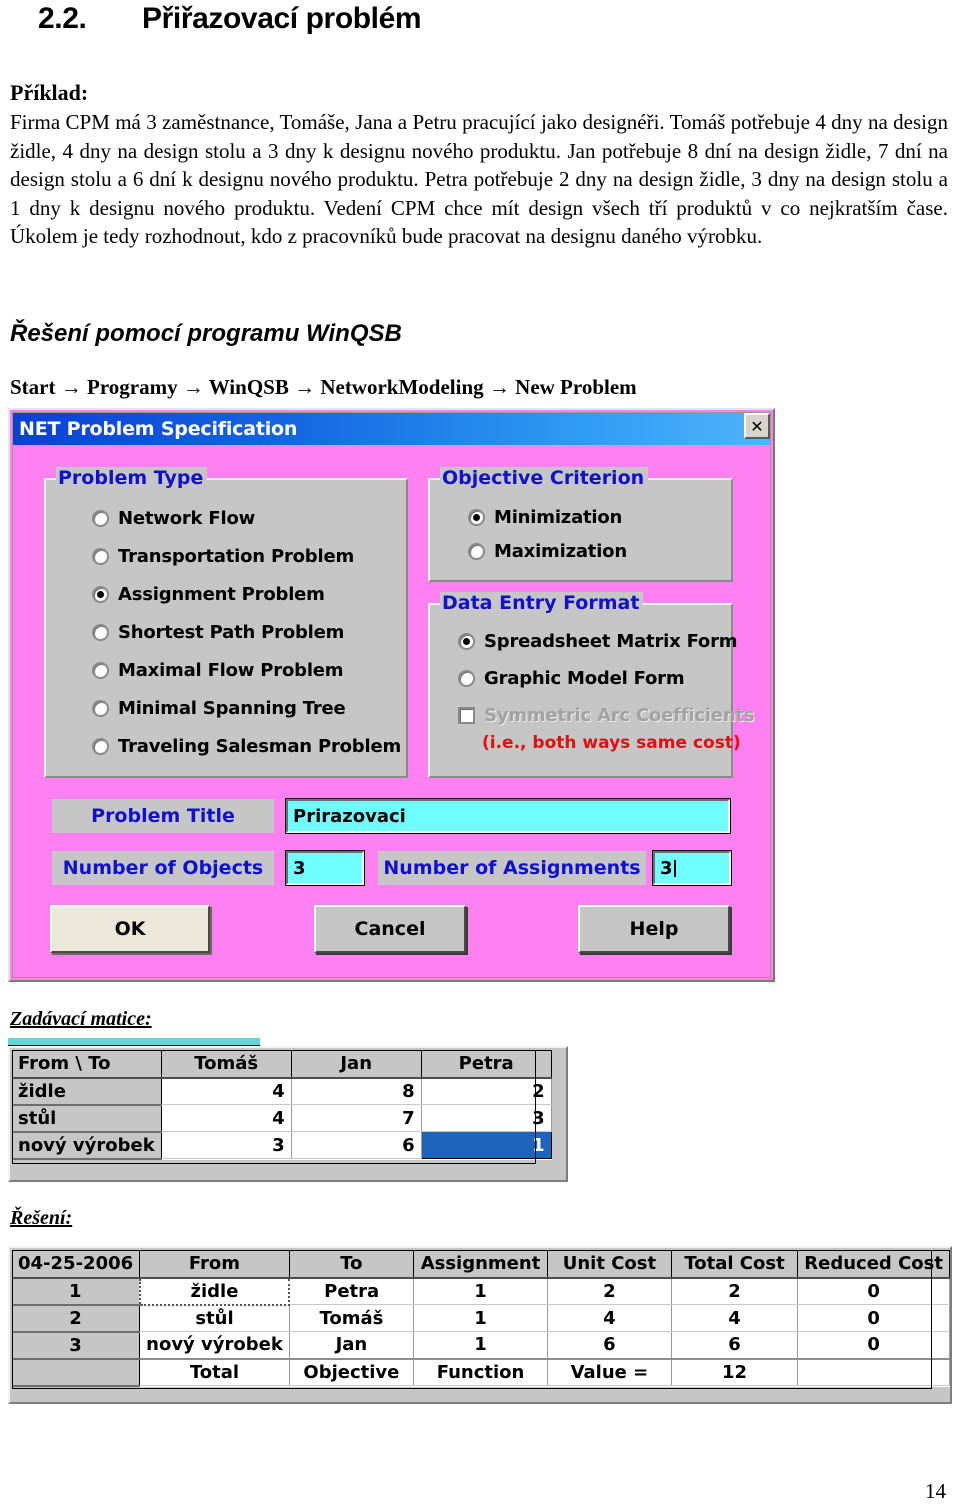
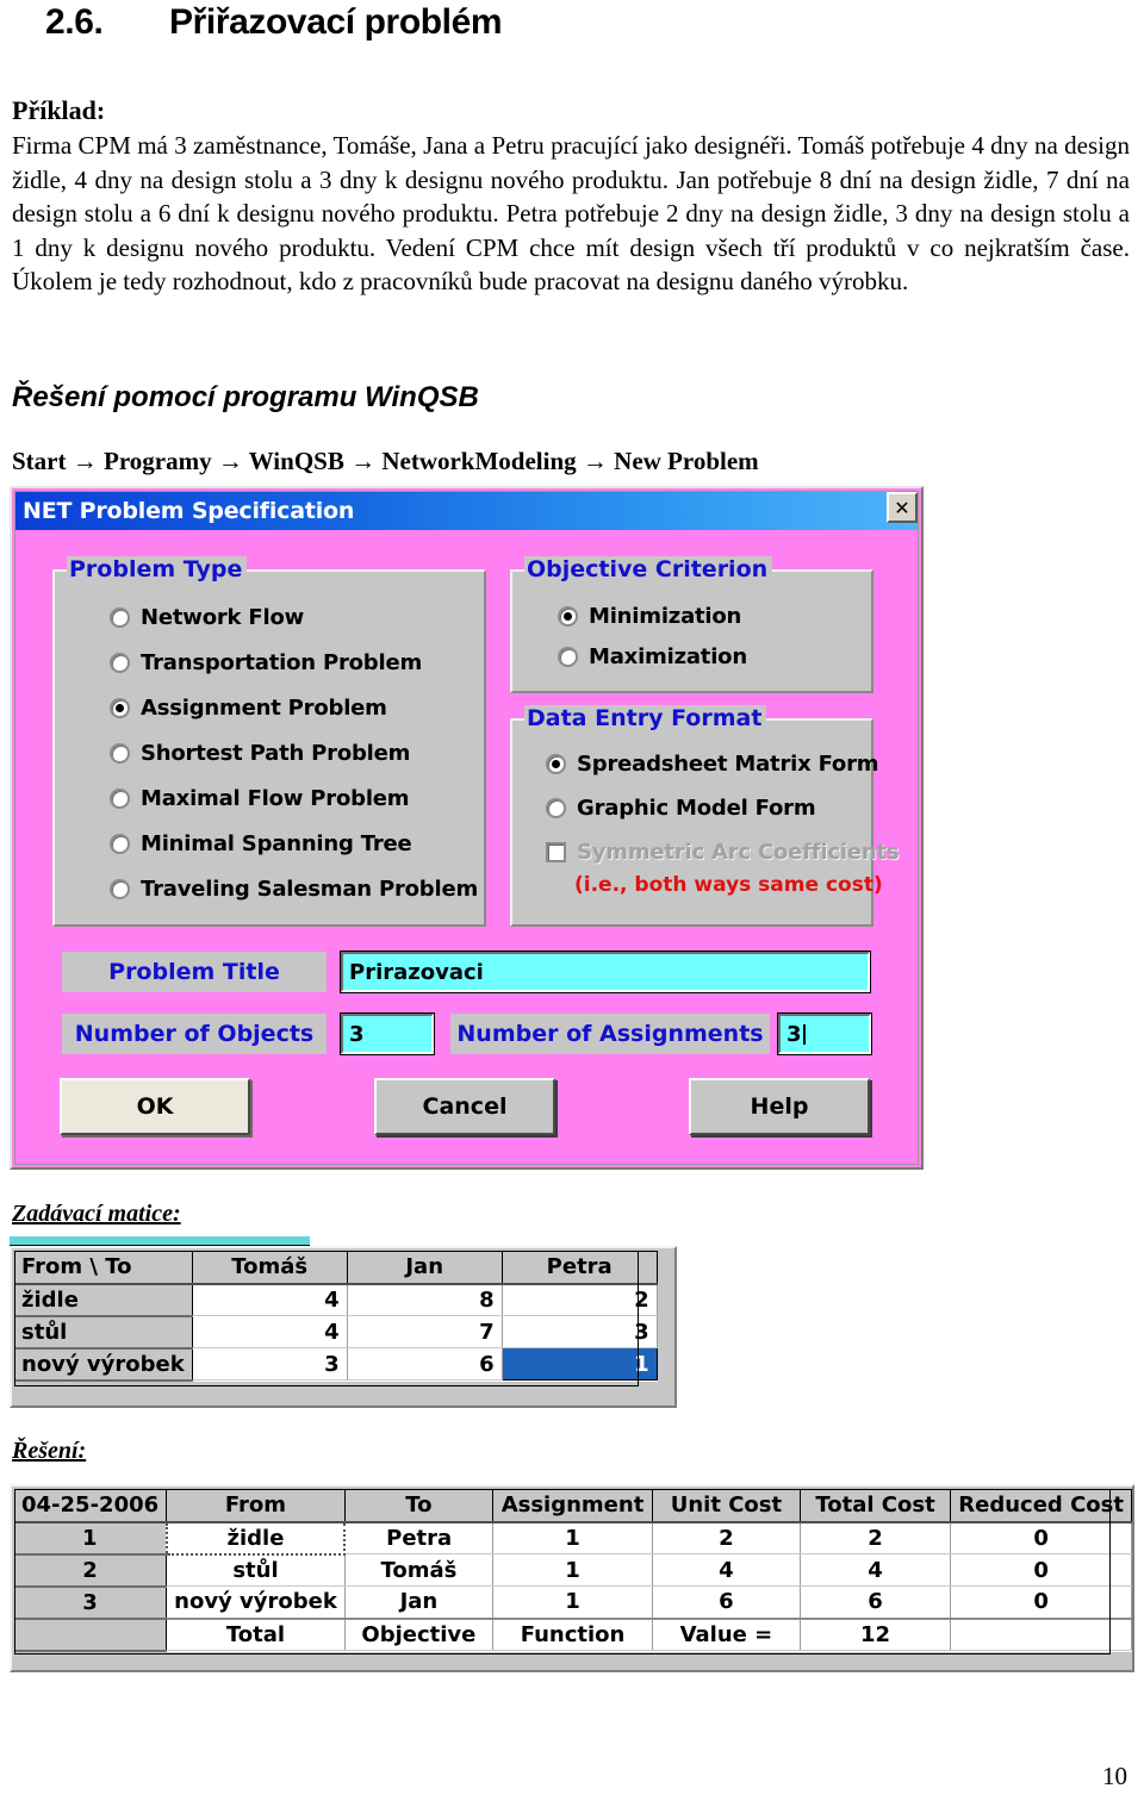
- 2.2. Přiřazovací problém
+ 2.6. Přiřazovací problém
  Příklad:
  Firma CPM má 3 zaměstnance, Tomáše, Jana a Petru pracující jako designéři. Tomáš potřebuje 4 dny na design židle, 4 dny na design stolu a 3 dny k designu nového produktu. Jan potřebuje 8 dní na design židle, 7 dní na design stolu a 6 dní k designu nového produktu. Petra potřebuje 2 dny na design židle, 3 dny na design stolu a 1 dny k designu nového produktu. Vedení CPM chce mít design všech tří produktů v co nejkratším čase. Úkolem je tedy rozhodnout, kdo z pracovníků bude pracovat na designu daného výrobku.
  Řešení pomocí programu WinQSB
  Start → Programy → WinQSB → NetworkModeling → New Problem
  NET Problem Specification
  ✕
  Problem Type
  Network Flow
  Transportation Problem
  Assignment Problem
  Shortest Path Problem
  Maximal Flow Problem
  Minimal Spanning Tree
  Traveling Salesman Problem
  Objective Criterion
  Minimization
  Maximization
  Data Entry Format
  Spreadsheet Matrix Form
  Graphic Model Form
  Symmetric Arc Coefficients
  (i.e., both ways same cost)
  Problem Title
  Prirazovaci
  Number of Objects
  3
  Number of Assignments
  3
  OK
  Cancel
  Help
  Zadávací matice:
  From \ To	Tomáš	Jan	Petra
  židle	4	8	2
  stůl	4	7	3
  nový výrobek	3	6	1
  Řešení:
  04-25-2006	From	To	Assignment	Unit Cost	Total Cost	Reduced Cost
  1	židle	Petra	1	2	2	0
  2	stůl	Tomáš	1	4	4	0
  3	nový výrobek	Jan	1	6	6	0
  	Total	Objective	Function	Value =	12
- 14
+ 10
